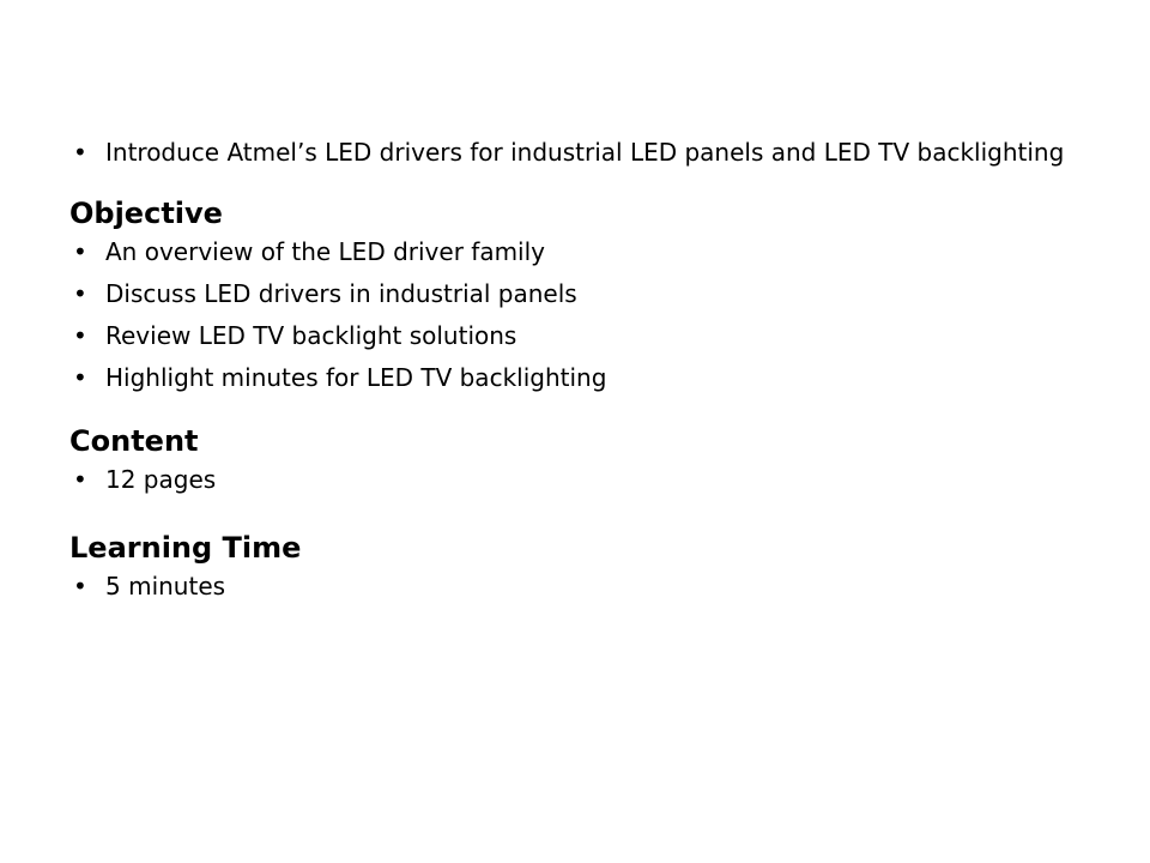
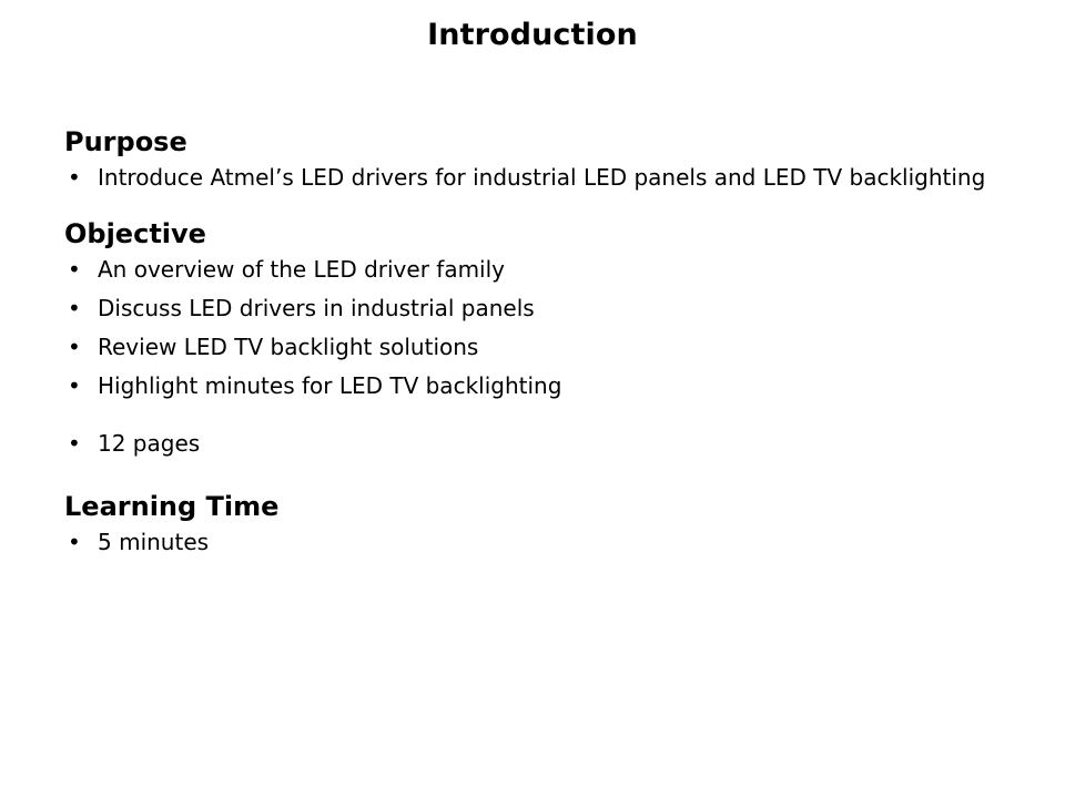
+ Introduction
+ Purpose
  •
  Introduce Atmel’s LED drivers for industrial LED panels and LED TV backlighting
  Objective
  •
  An overview of the LED driver family
  •
  Discuss LED drivers in industrial panels
  •
  Review LED TV backlight solutions
  •
  Highlight minutes for LED TV backlighting
- Content
  •
  12 pages
  Learning Time
  •
  5 minutes
